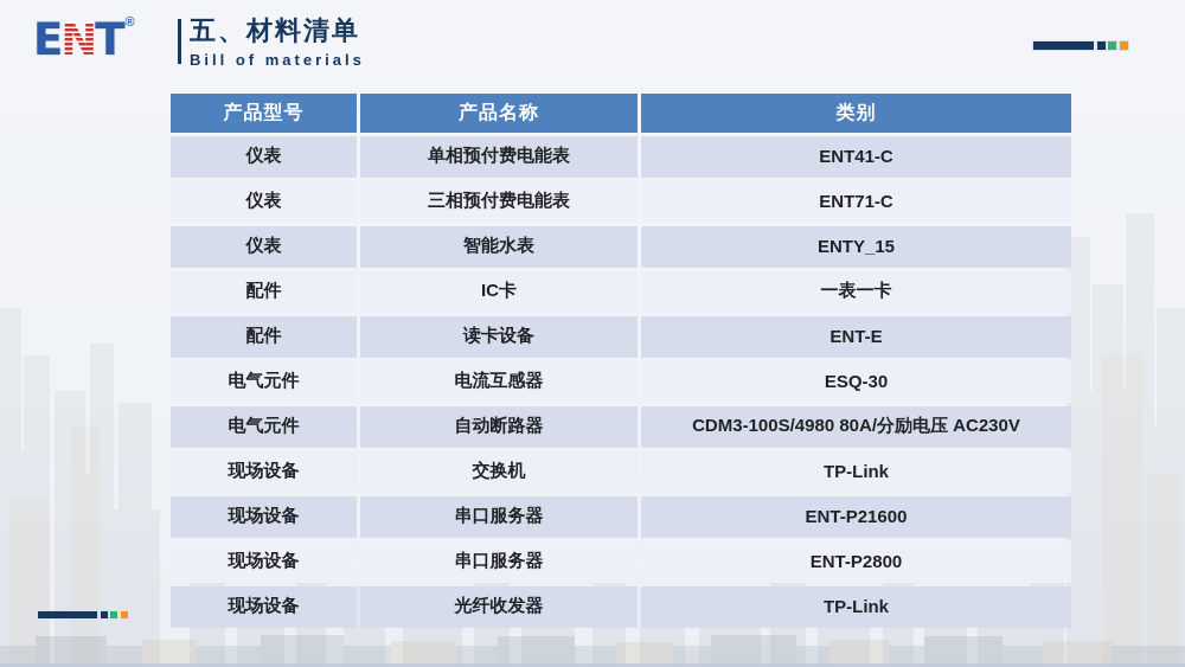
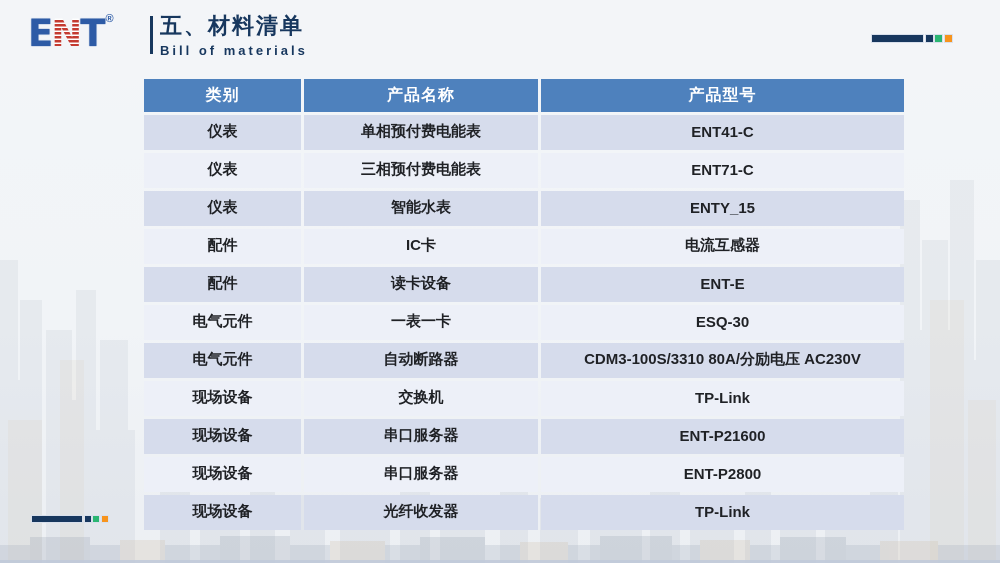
  ENT
  ®
  五、材料清单
  Bill of materials
- 产品型号
+ 类别
  产品名称
- 类别
+ 产品型号
  仪表
  单相预付费电能表
  ENT41-C
  仪表
  三相预付费电能表
  ENT71-C
  仪表
  智能水表
  ENTY_15
  配件
  IC卡
- 一表一卡
+ 电流互感器
  配件
  读卡设备
  ENT-E
  电气元件
- 电流互感器
+ 一表一卡
  ESQ-30
  电气元件
  自动断路器
- CDM3-100S/4980 80A/分励电压 AC230V
+ CDM3-100S/3310 80A/分励电压 AC230V
  现场设备
  交换机
  TP-Link
  现场设备
  串口服务器
  ENT-P21600
  现场设备
  串口服务器
  ENT-P2800
  现场设备
  光纤收发器
  TP-Link
